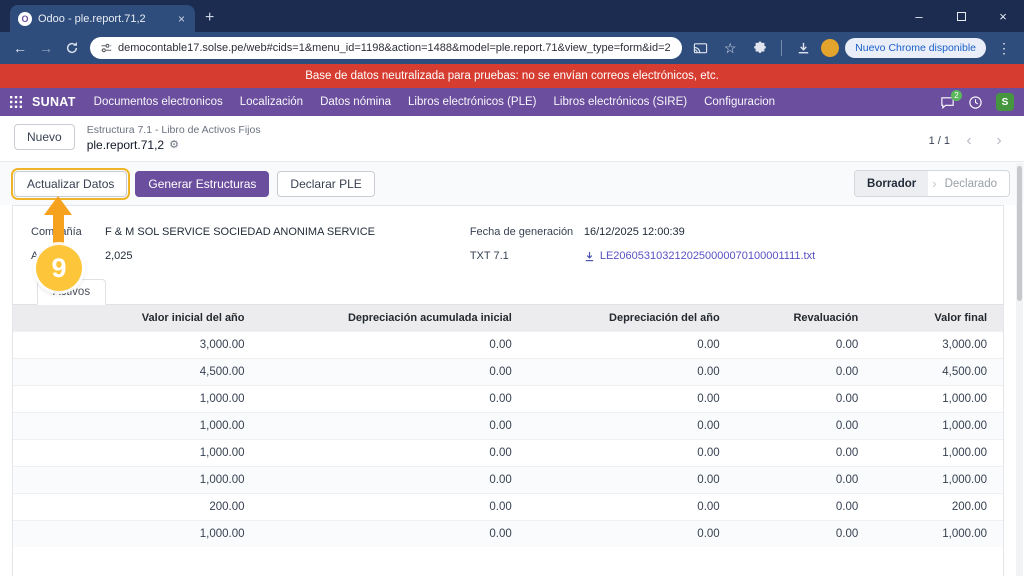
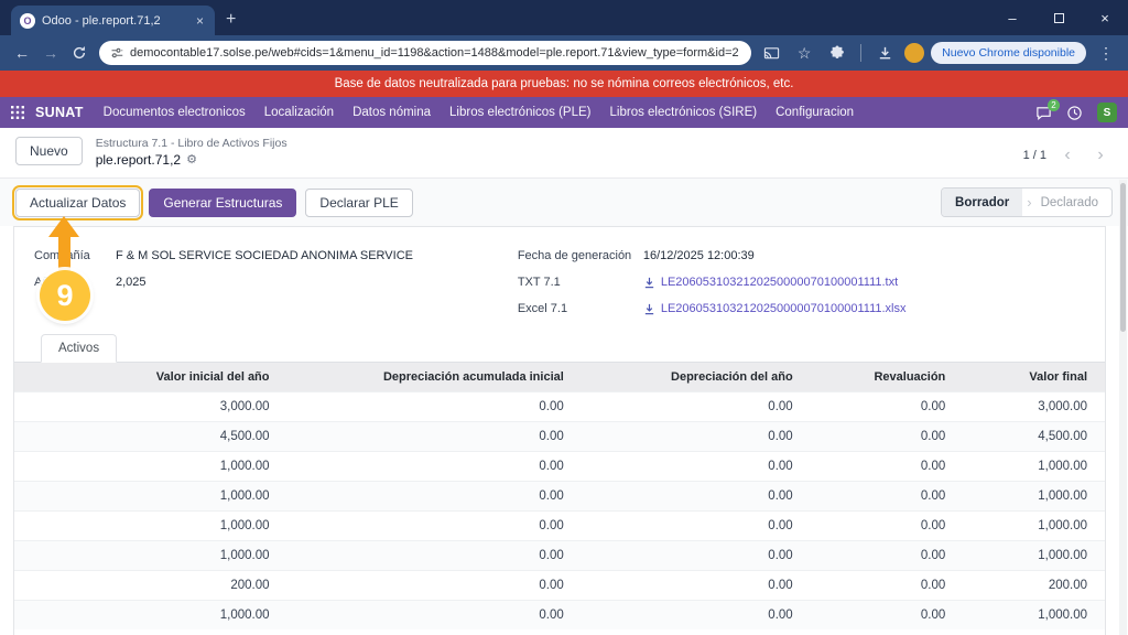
  O
  Odoo - ple.report.71,2
  ×
  +
  –
  ×
  ←
  →
  democontable17.solse.pe/web#cids=1&menu_id=1198&action=1488&model=ple.report.71&view_type=form&id=2
  ☆
  Nuevo Chrome disponible
  ⋮
- Base de datos neutralizada para pruebas: no se envían correos electrónicos, etc.
+ Base de datos neutralizada para pruebas: no se nómina correos electrónicos, etc.
  SUNAT
  Documentos electronicos
  Localización
  Datos nómina
  Libros electrónicos (PLE)
  Libros electrónicos (SIRE)
  Configuracion
  2
  S
  Nuevo
  Estructura 7.1 - Libro de Activos Fijos
  ple.report.71,2
  ⚙
  1 / 1
  ‹
  ›
  Actualizar Datos
  Generar Estructuras
  Declarar PLE
  Borrador
  ›
  Declarado
  Comñía
  F & M SOL SERVICE SOCIEDAD ANONIMA SERVICE
  2,025
  Fecha de generación
  16/12/2025 12:00:39
  TXT 7.1
  LE2060531032120250000070100001111.txt
+ Excel 7.1
+ LE2060531032120250000070100001111.xlsx
  Activos
  Valor inicial del año	Depreciación acumulada inicial	Depreciación del año	Revaluación	Valor final
  3,000.00	0.00	0.00	0.00	3,000.00
  4,500.00	0.00	0.00	0.00	4,500.00
  1,000.00	0.00	0.00	0.00	1,000.00
  1,000.00	0.00	0.00	0.00	1,000.00
  1,000.00	0.00	0.00	0.00	1,000.00
  1,000.00	0.00	0.00	0.00	1,000.00
  200.00	0.00	0.00	0.00	200.00
  1,000.00	0.00	0.00	0.00	1,000.00
  9
